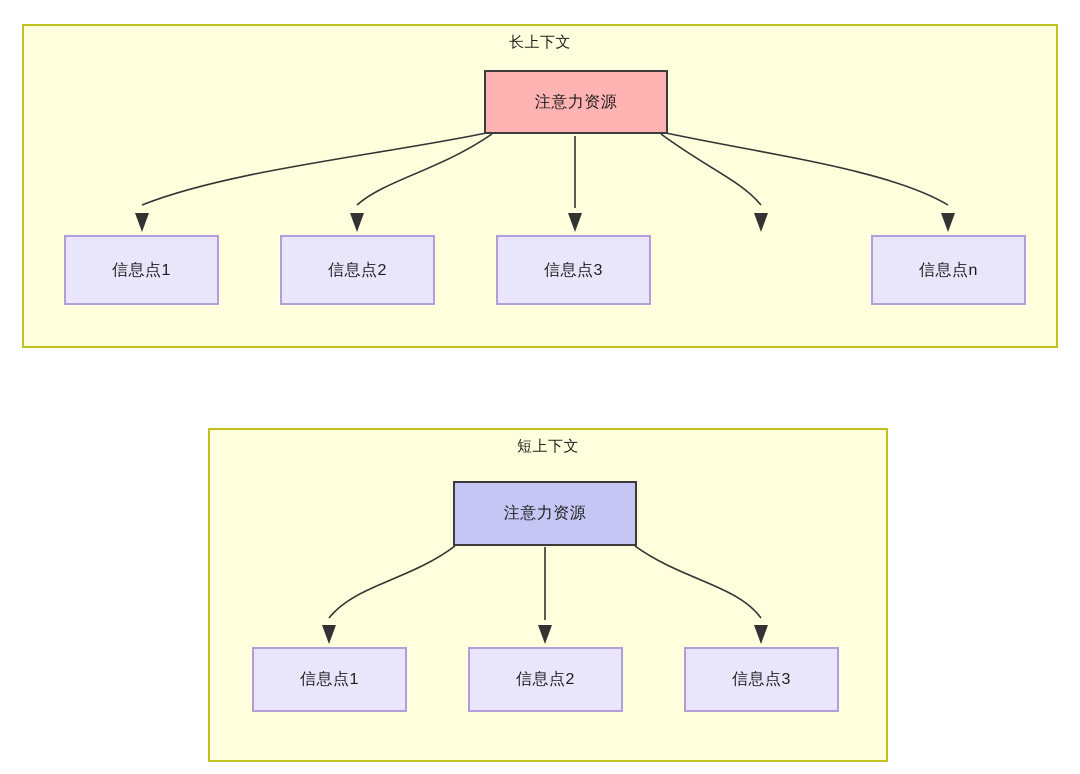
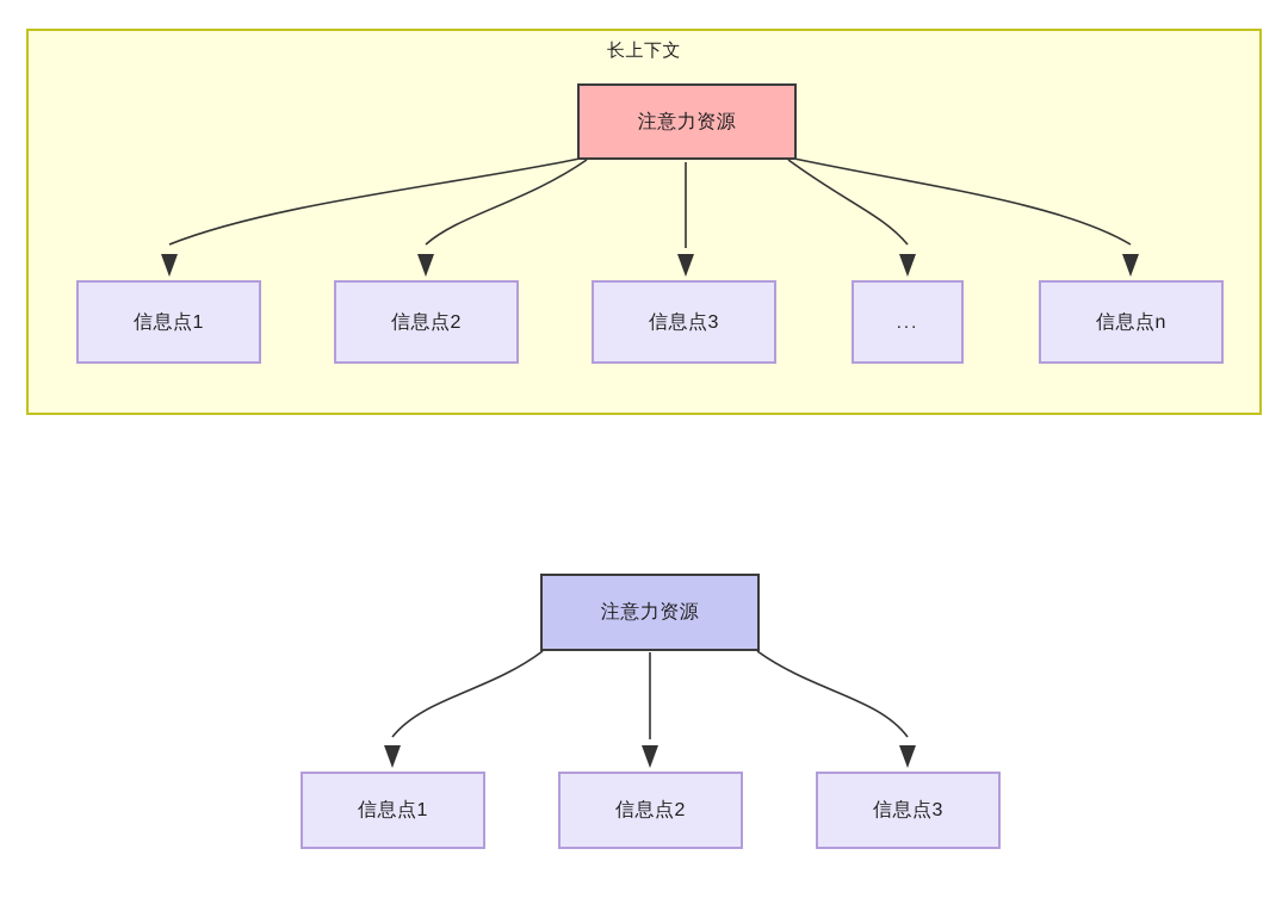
  长上下文
  注意力资源
  信息点1
  信息点2
  信息点3
+ ...
  信息点n
- 短上下文
  注意力资源
  信息点1
  信息点2
  信息点3
